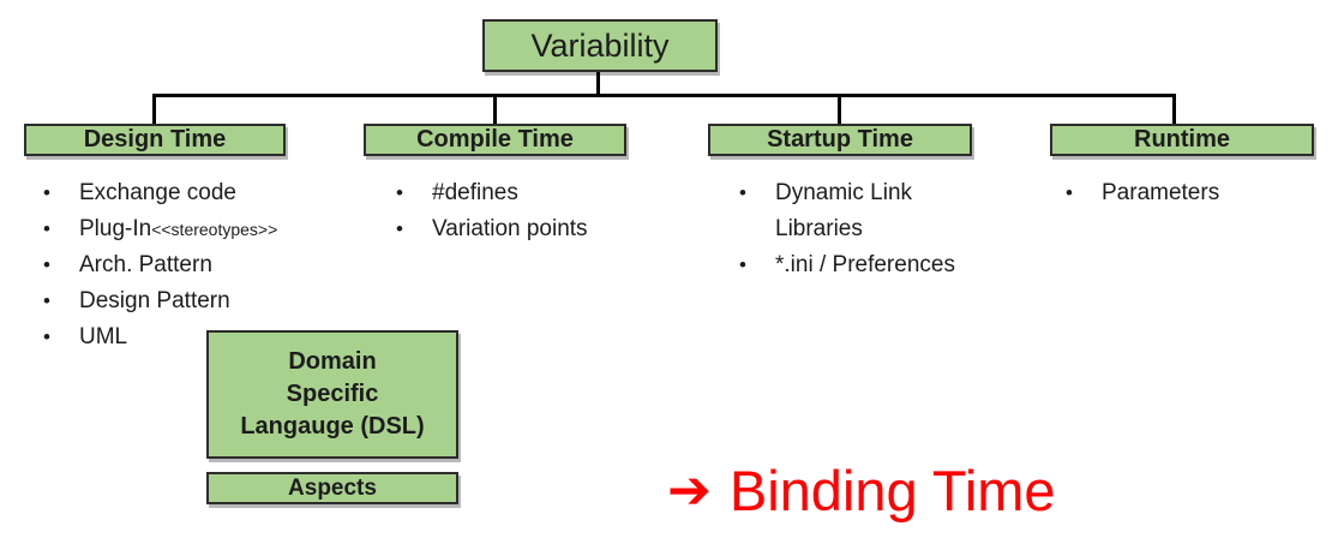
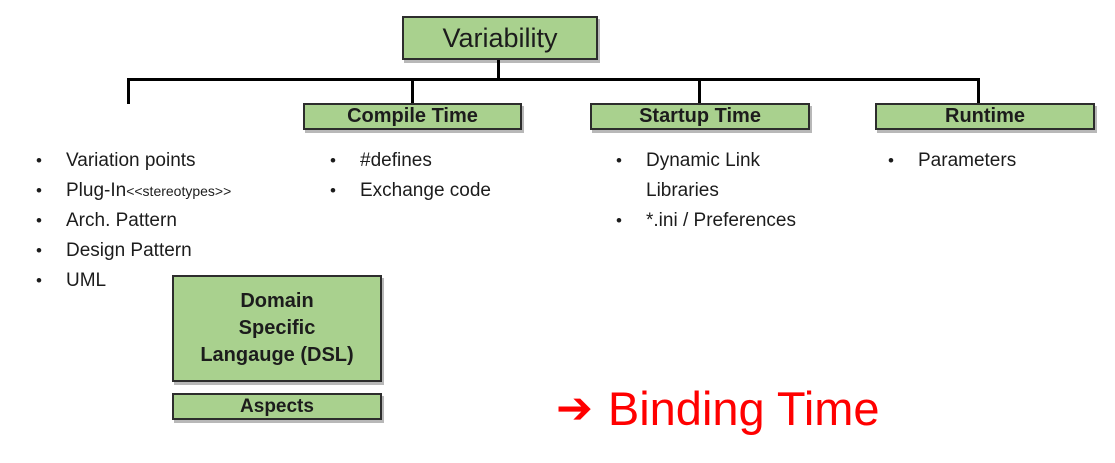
  Variability
- Design Time
  Compile Time
  Startup Time
  Runtime
  •
- Exchange code
+ Variation points
  •
  Plug-In<<stereotypes>>
  •
  Arch. Pattern
  •
  Design Pattern
  •
  UML
  •
  #defines
  •
- Variation points
+ Exchange code
  •
  Dynamic Link Libraries
  •
  *.ini / Preferences
  •
  Parameters
  Domain
  Specific
  Langauge (DSL)
  Aspects
  ➔
  Binding Time
